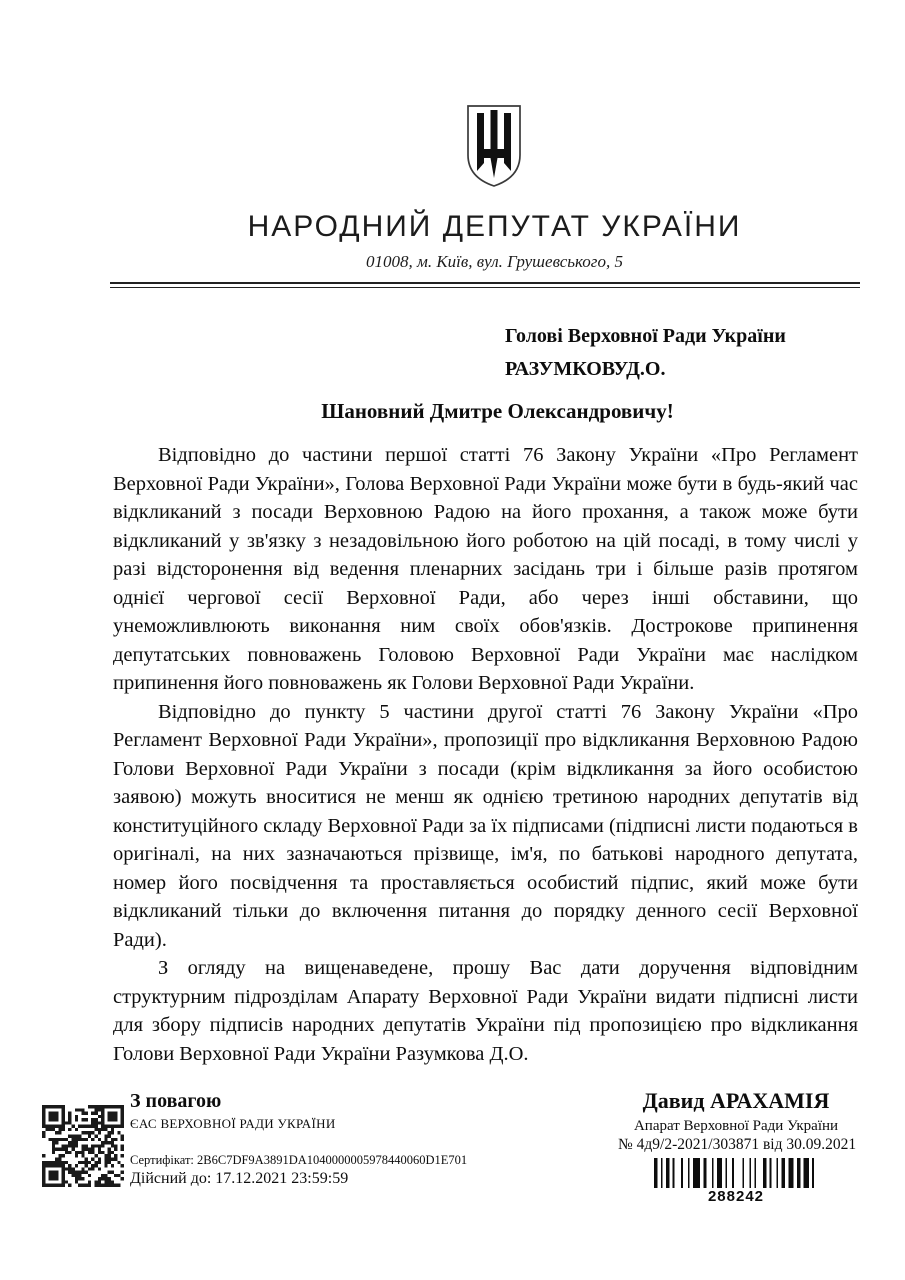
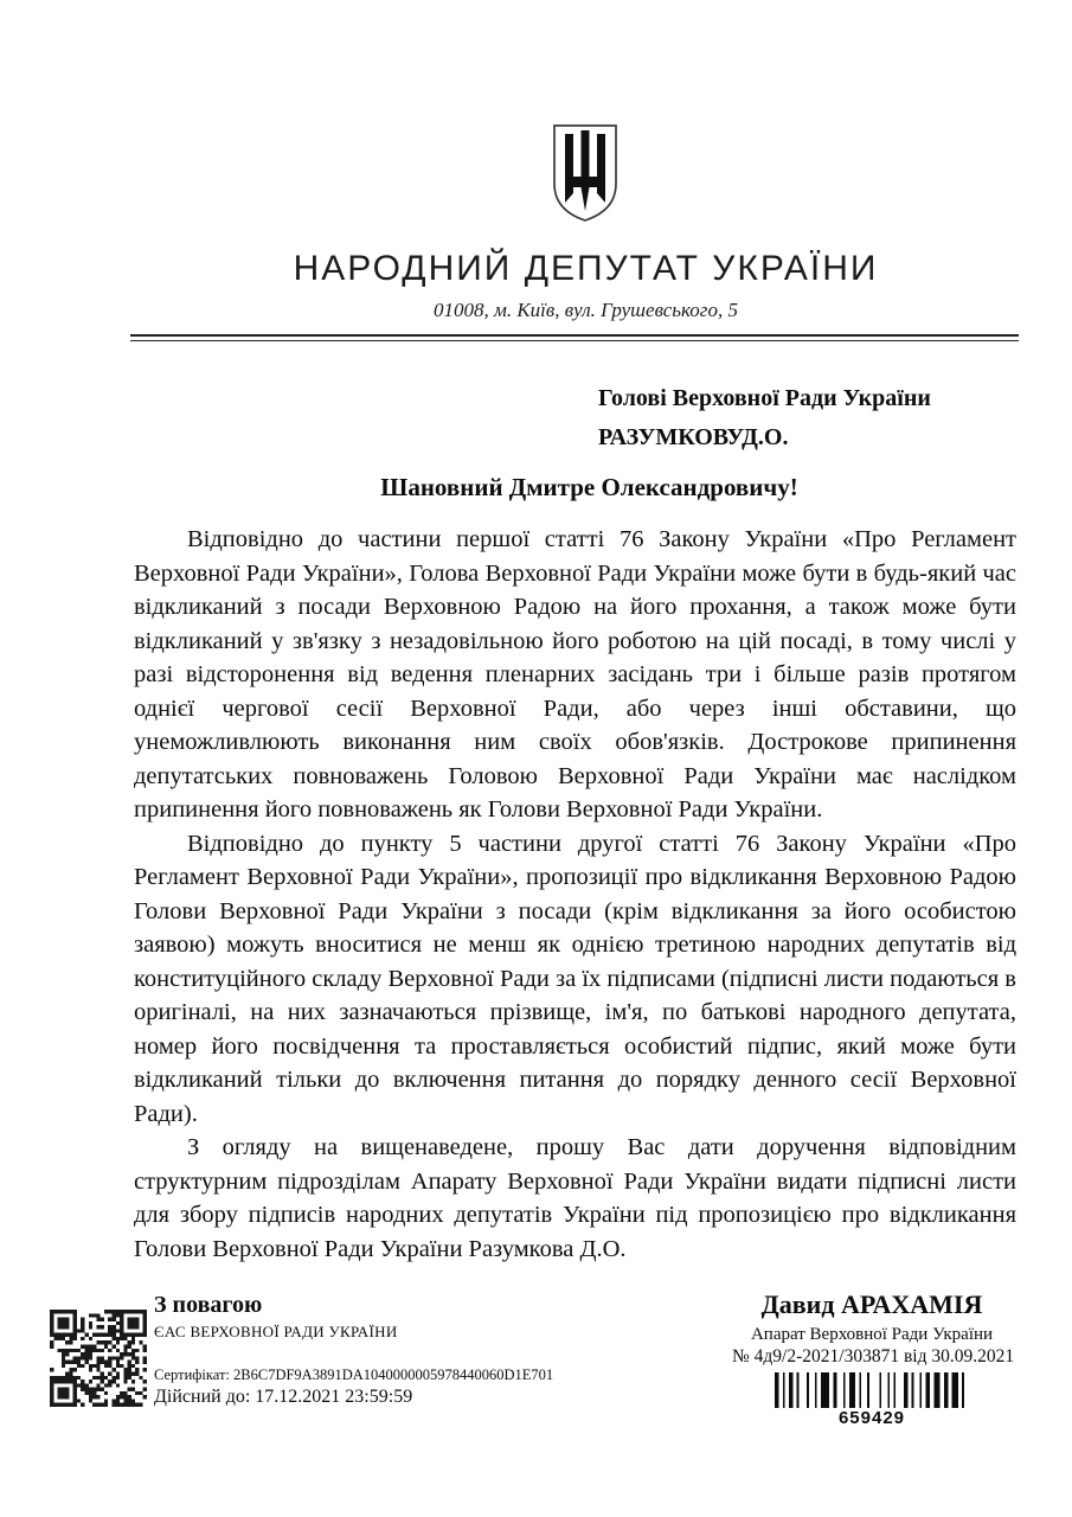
  НАРОДНИЙ ДЕПУТАТ УКРАЇНИ
  01008, м. Київ, вул. Грушевського, 5
  Голові Верховної Ради України
  РАЗУМКОВУД.О.
  Шановний Дмитре Олександровичу!
  Відповідно до частини першої статті 76 Закону України «Про Регламент Верховної Ради України», Голова Верховної Ради України може бути в будь-який час відкликаний з посади Верховною Радою на його прохання, а також може бути відкликаний у зв'язку з незадовільною його роботою на цій посаді, в тому числі у разі відсторонення від ведення пленарних засідань три і більше разів протягом однієї чергової сесії Верховної Ради, або через інші обставини, що унеможливлюють виконання ним своїх обов'язків. Дострокове припинення депутатських повноважень Головою Верховної Ради України має наслідком припинення його повноважень як Голови Верховної Ради України.
  Відповідно до пункту 5 частини другої статті 76 Закону України «Про Регламент Верховної Ради України», пропозиції про відкликання Верховною Радою Голови Верховної Ради України з посади (крім відкликання за його особистою заявою) можуть вноситися не менш як однією третиною народних депутатів від конституційного складу Верховної Ради за їх підписами (підписні листи подаються в оригіналі, на них зазначаються прізвище, ім'я, по батькові народного депутата, номер його посвідчення та проставляється особистий підпис, який може бути відкликаний тільки до включення питання до порядку денного сесії Верховної Ради).
  З огляду на вищенаведене, прошу Вас дати доручення відповідним структурним підрозділам Апарату Верховної Ради України видати підписні листи для збору підписів народних депутатів України під пропозицією про відкликання Голови Верховної Ради України Разумкова Д.О.
  З повагою
  ЄАС ВЕРХОВНОЇ РАДИ УКРАЇНИ
  Сертифікат: 2B6C7DF9A3891DA1040000005978440060D1E701
  Дійсний до: 17.12.2021 23:59:59
  Давид АРАХАМІЯ
  Апарат Верховної Ради України
  № 4д9/2-2021/303871 від 30.09.2021
- 288242
+ 659429
